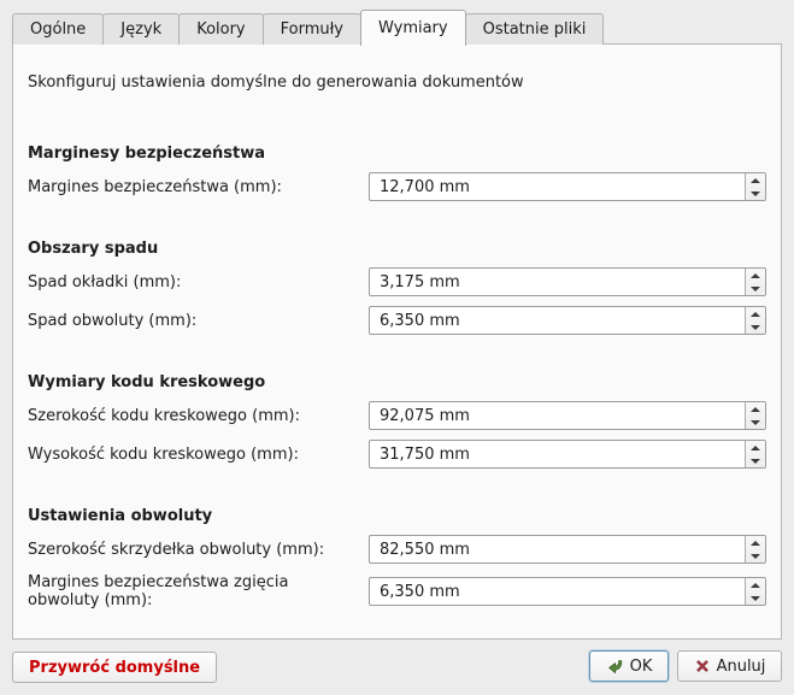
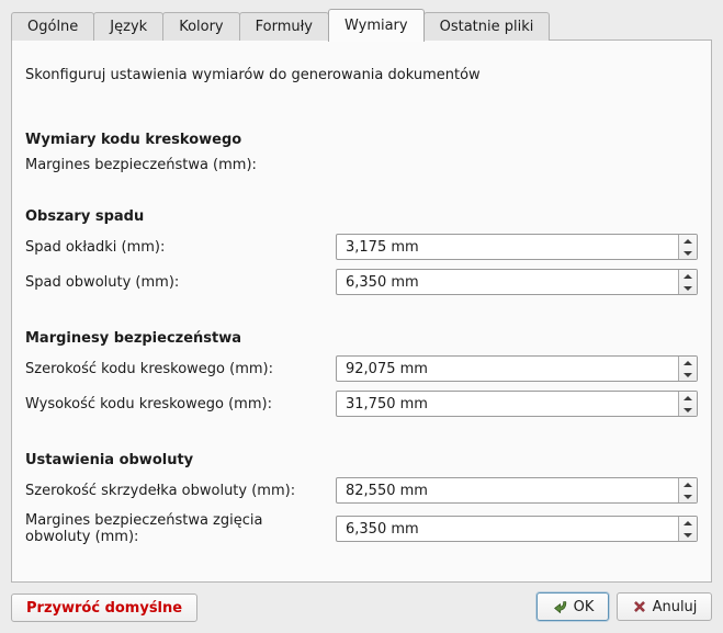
  Ogólne
  Język
  Kolory
  Formuły
  Wymiary
  Ostatnie pliki
- Skonfiguruj ustawienia domyślne do generowania dokumentów
+ Skonfiguruj ustawienia wymiarów do generowania dokumentów
- Marginesy bezpieczeństwa
+ Wymiary kodu kreskowego
  Margines bezpieczeństwa (mm):
- 12,700 mm
  Obszary spadu
  Spad okładki (mm):
  3,175 mm
  Spad obwoluty (mm):
  6,350 mm
- Wymiary kodu kreskowego
+ Marginesy bezpieczeństwa
  Szerokość kodu kreskowego (mm):
  92,075 mm
  Wysokość kodu kreskowego (mm):
  31,750 mm
  Ustawienia obwoluty
  Szerokość skrzydełka obwoluty (mm):
  82,550 mm
  Margines bezpieczeństwa zgięcia obwoluty (mm):
  6,350 mm
  Przywróć domyślne
  OK
  Anuluj
